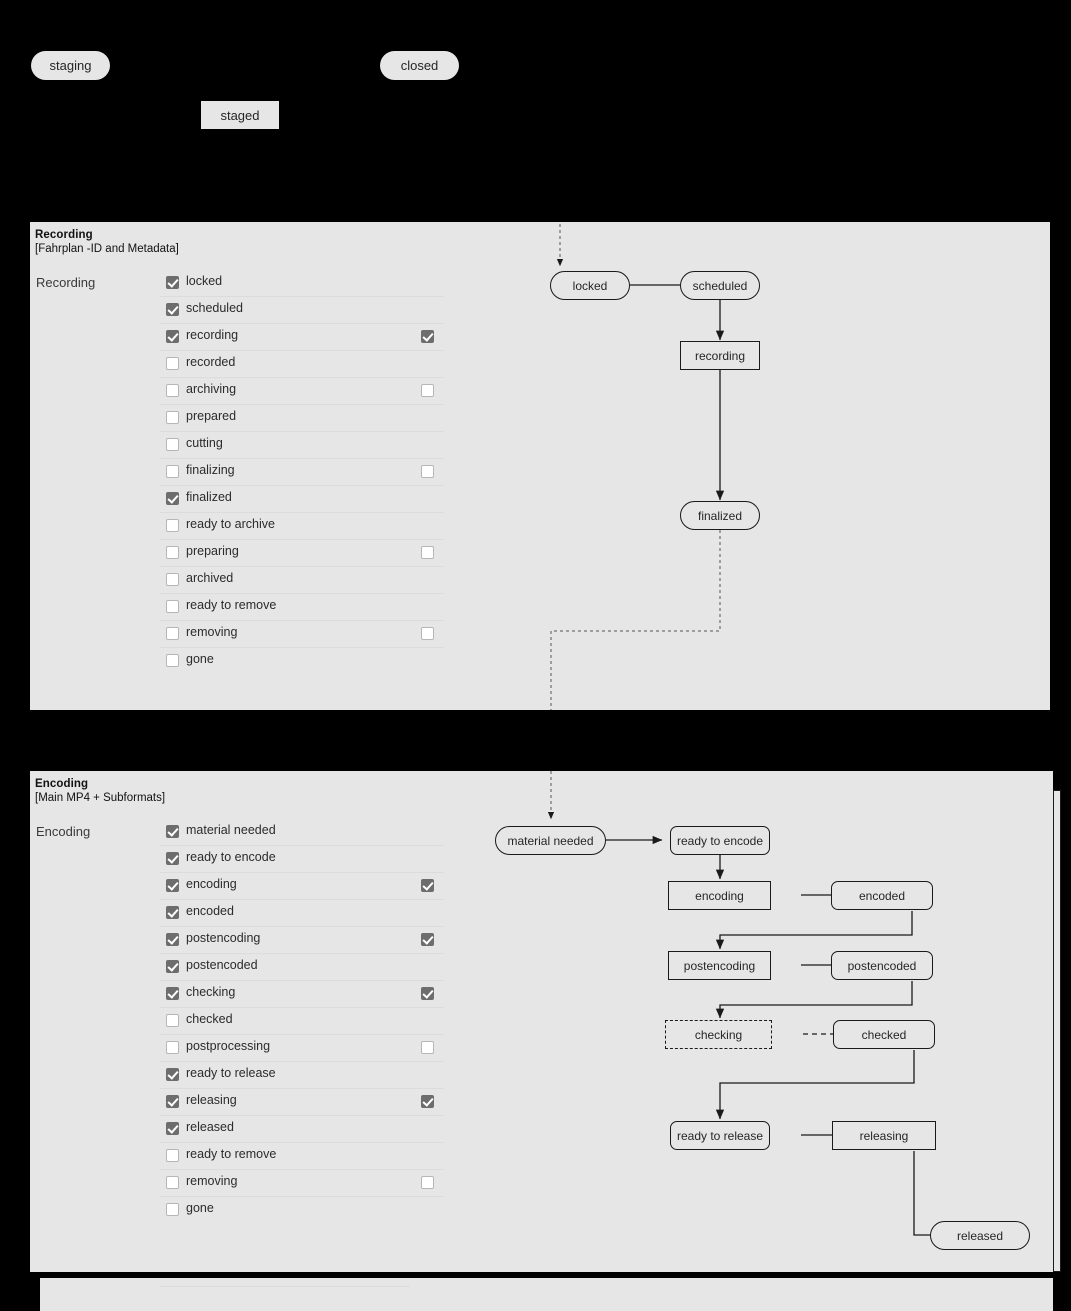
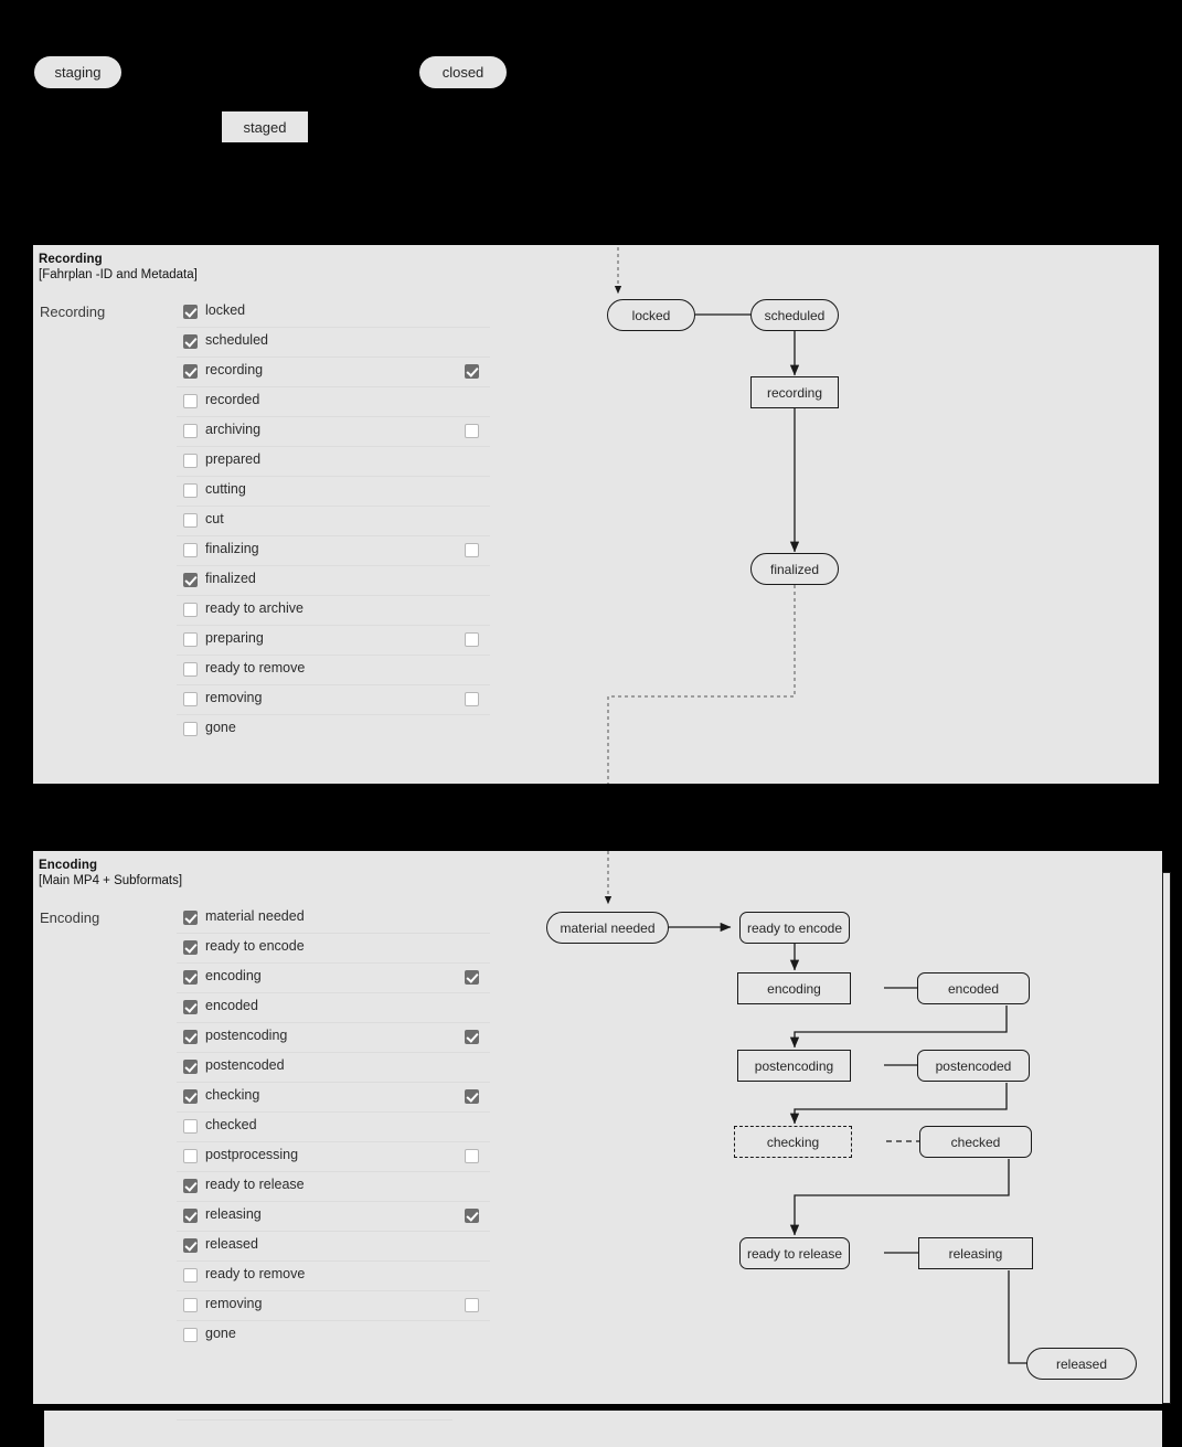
  staging
  staged
  closed
  Recording
  [Fahrplan -ID and Metadata]
  Recording
  locked
  scheduled
  recording
  recorded
  archiving
  prepared
  cutting
+ cut
  finalizing
  finalized
  ready to archive
  preparing
- archived
  ready to remove
  removing
  gone
  locked
  scheduled
  recording
  finalized
  Encoding
  [Main MP4 + Subformats]
  Encoding
  material needed
  ready to encode
  encoding
  encoded
  postencoding
  postencoded
  checking
  checked
  postprocessing
  ready to release
  releasing
  released
  ready to remove
  removing
  gone
  material needed
  ready to encode
  encoding
  encoded
  postencoding
  postencoded
  checking
  checked
  ready to release
  releasing
  released
